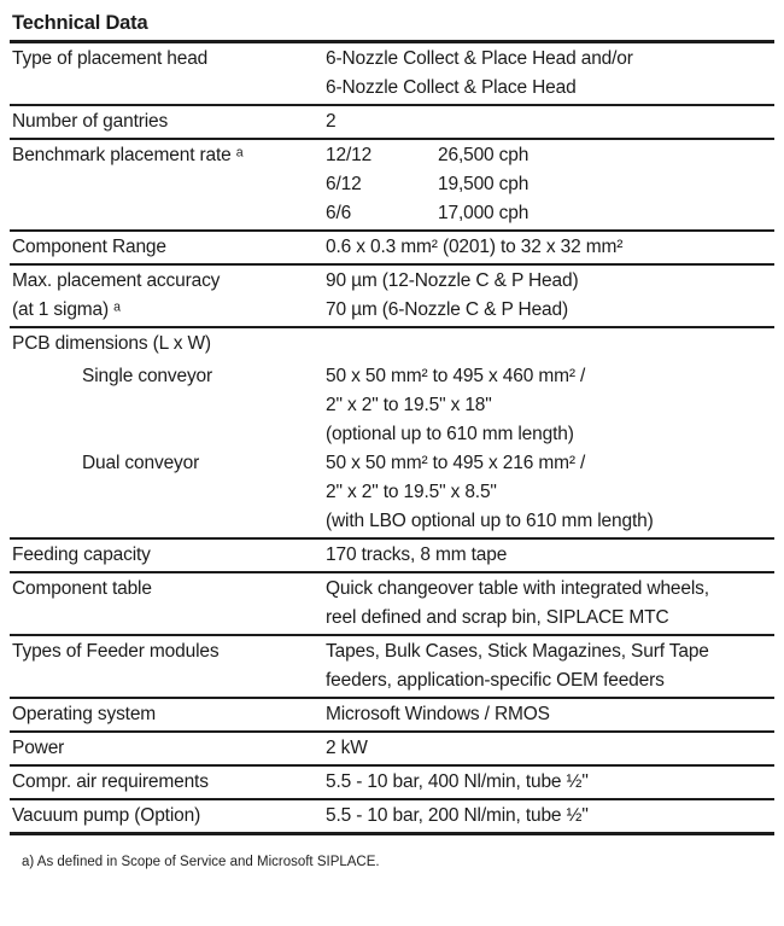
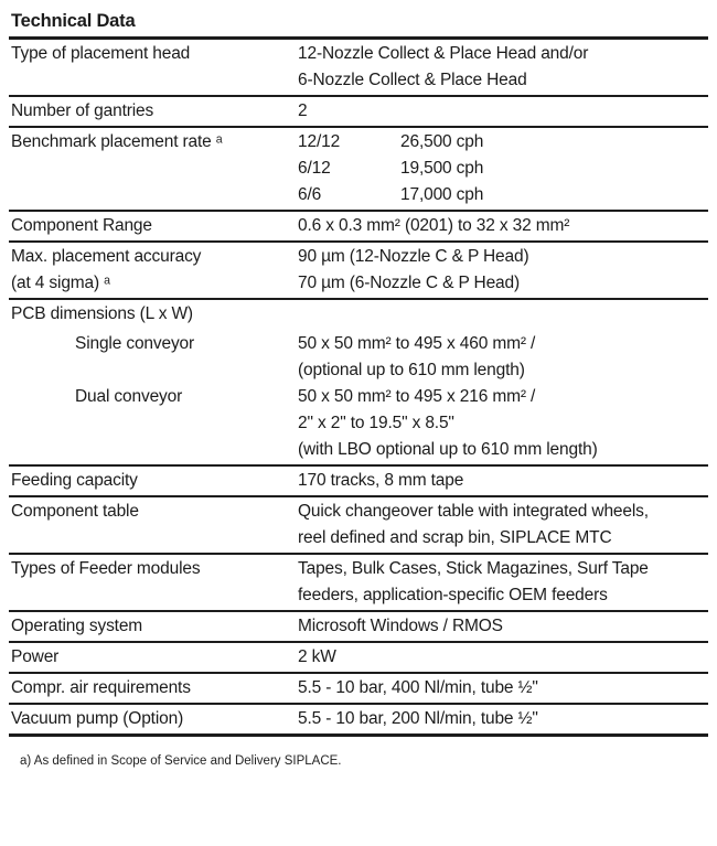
  Technical Data
  Type of placement head
- 6-Nozzle Collect & Place Head and/or
+ 12-Nozzle Collect & Place Head and/or
  6-Nozzle Collect & Place Head
  Number of gantries
  2
  Benchmark placement rate ᵃ
  12/12
  26,500 cph
  6/12
  19,500 cph
  6/6
  17,000 cph
  Component Range
  0.6 x 0.3 mm² (0201) to 32 x 32 mm²
  Max. placement accuracy
- (at 1 sigma) ᵃ
+ (at 4 sigma) ᵃ
  90 µm (12-Nozzle C & P Head)
  70 µm (6-Nozzle C & P Head)
  PCB dimensions (L x W)
  Single conveyor
  50 x 50 mm² to 495 x 460 mm² /
- 2" x 2" to 19.5" x 18"
  (optional up to 610 mm length)
  Dual conveyor
  50 x 50 mm² to 495 x 216 mm² /
  2" x 2" to 19.5" x 8.5"
  (with LBO optional up to 610 mm length)
  Feeding capacity
  170 tracks, 8 mm tape
  Component table
  Quick changeover table with integrated wheels,
  reel defined and scrap bin, SIPLACE MTC
  Types of Feeder modules
  Tapes, Bulk Cases, Stick Magazines, Surf Tape
  feeders, application-specific OEM feeders
  Operating system
  Microsoft Windows / RMOS
  Power
  2 kW
  Compr. air requirements
  5.5 - 10 bar, 400 Nl/min, tube ½"
  Vacuum pump (Option)
  5.5 - 10 bar, 200 Nl/min, tube ½"
- a) As defined in Scope of Service and Microsoft SIPLACE.
+ a) As defined in Scope of Service and Delivery SIPLACE.
